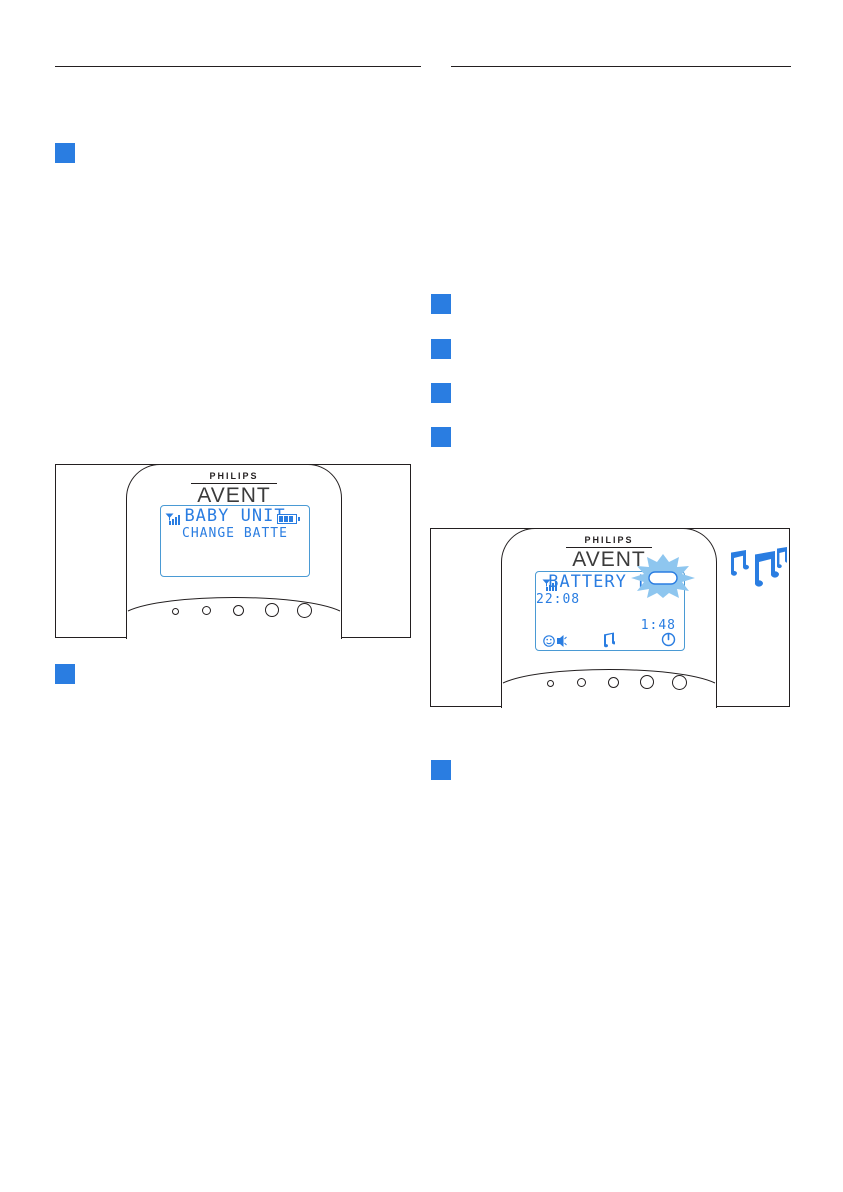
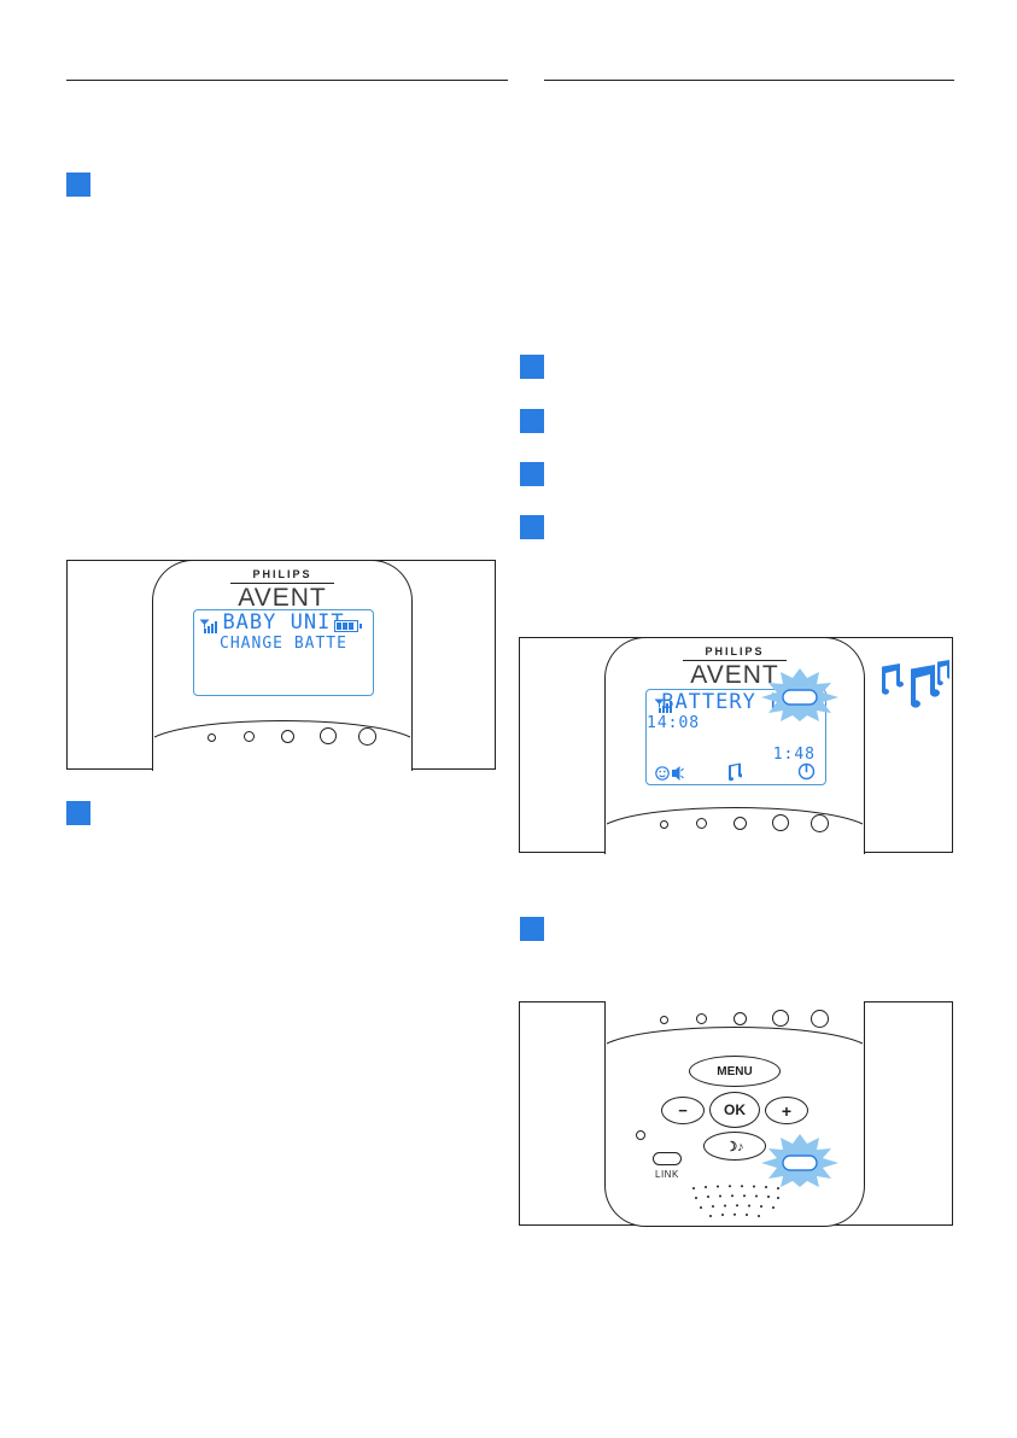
  PHILIPS
  AVENT
  BABY UNI
  CHANGE BATTE
  PHILIPS
  AVENT
  BATTERY L
- 22:08
+ 14:08
  1:48
+ MENU
+ OK
+ −
+ +
+ ☽♪
+ LINK
